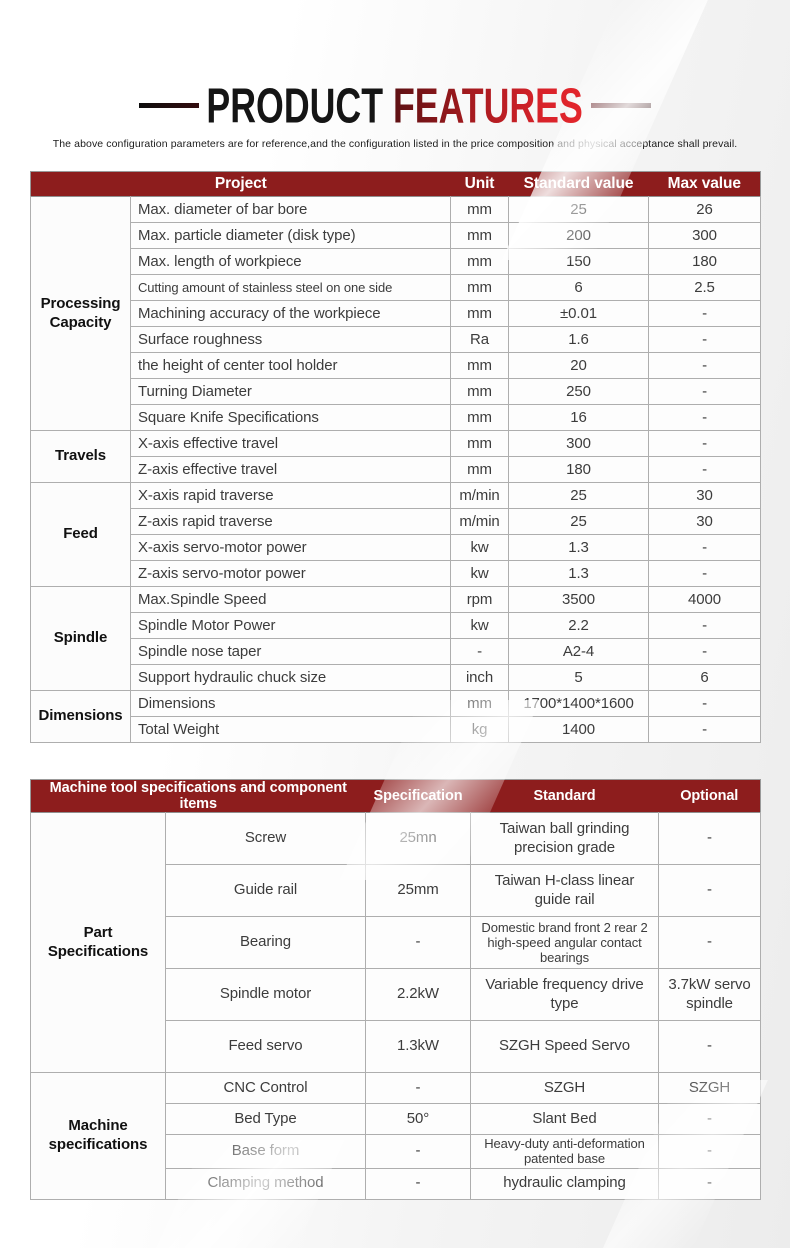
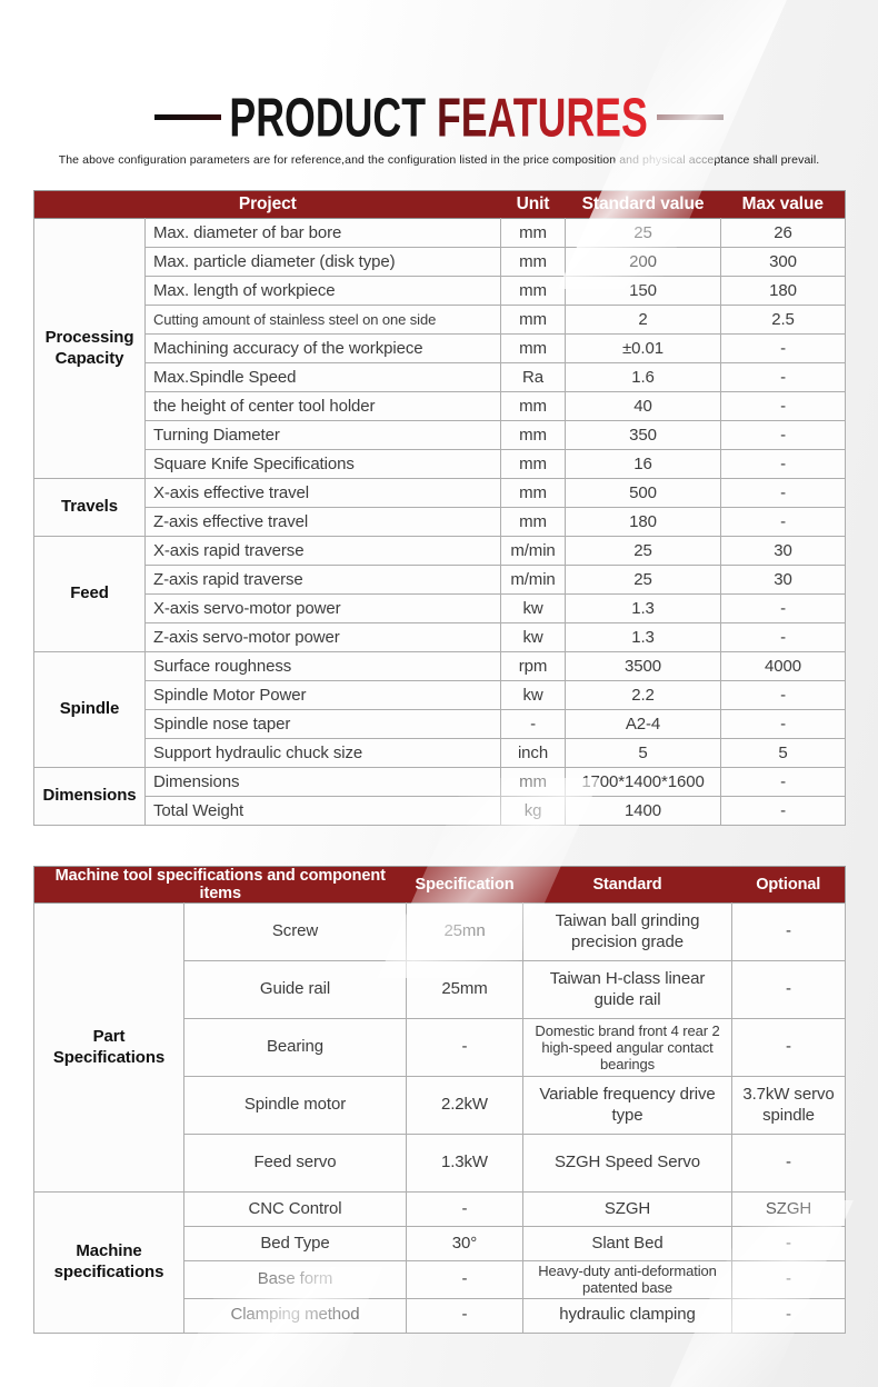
  PRODUCT FEATURES
  The above configuration parameters are for reference,and the configuration listed in the price compositionptance shall prevail.
  Processing Capacity	Max. diameter of bar bore	mm		26
  Max. particle diameter (disk type)	mm		300
  Max. length of workpiece	mm	150	180
- Cutting amount of stainless steel on one side	mm	6	2.5
+ Cutting amount of stainless steel on one side	mm	2	2.5
  Machining accuracy of the workpiece	mm	±0.01	-
- Surface roughness	Ra	1.6	-
+ Max.Spindle Speed	Ra	1.6	-
- the height of center tool holder	mm	20	-
+ the height of center tool holder	mm	40	-
- Turning Diameter	mm	250	-
+ Turning Diameter	mm	350	-
  Square Knife Specifications	mm	16	-
- Travels	X-axis effective travel	mm	300	-
+ Travels	X-axis effective travel	mm	500	-
  Z-axis effective travel	mm	180	-
  Feed	X-axis rapid traverse	m/min	25	30
  Z-axis rapid traverse	m/min	25	30
  X-axis servo-motor power	kw	1.3	-
  Z-axis servo-motor power	kw	1.3	-
- Spindle	Max.Spindle Speed	rpm	3500	4000
+ Spindle	Surface roughness	rpm	3500	4000
  Spindle Motor Power	kw	2.2	-
  Spindle nose taper	-	A2-4	-
- Support hydraulic chuck size	inch	5	6
+ Support hydraulic chuck size	inch	5	5
  Dimensions	Dimensions	mm	1700*1400*1600	-
  Total Weight	kg	1400	-
  Machine tool specifications and component items	Specification	Standard	Optional
  Part Specifications	Screw	25mn	Taiwan ball grinding precision grade	-
  Guide rail	25mm	Taiwan H-class linear guide rail	-
- Bearing	-	Domestic brand front 2 rear 2 high-speed angular contact bearings	-
+ Bearing	-	Domestic brand front 4 rear 2 high-speed angular contact bearings	-
  Spindle motor	2.2kW	Variable frequency drive type	3.7kW servo spindle
  Feed servo	1.3kW	SZGH Speed Servo	-
  Machine specifications	CNC Control	-	SZGH	SZGH
- Bed Type	50°	Slant Bed	-
+ Bed Type	30°	Slant Bed	-
  	-	Heavy-duty anti-deformation patented base	-
